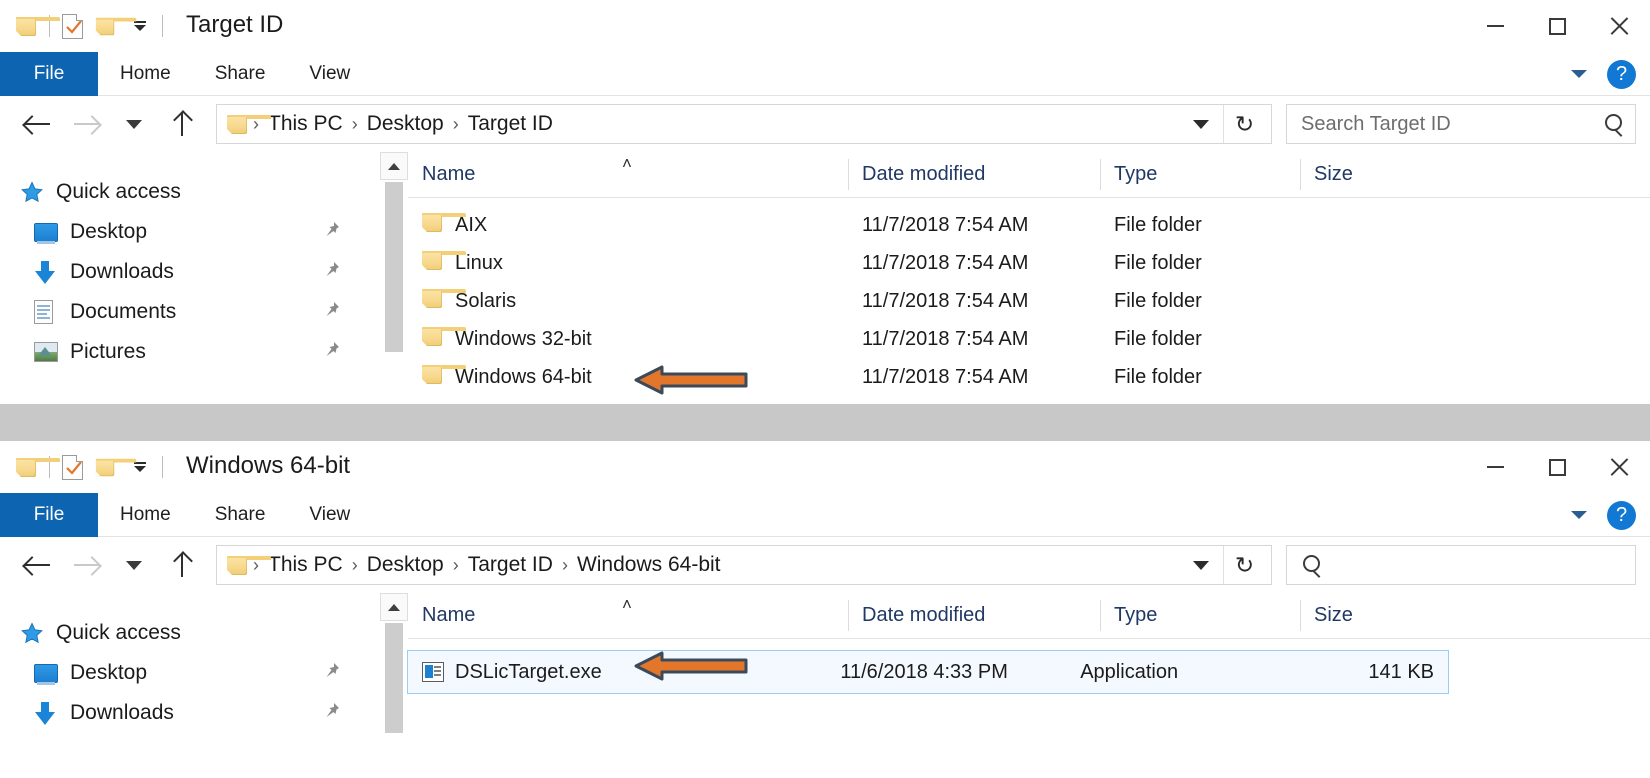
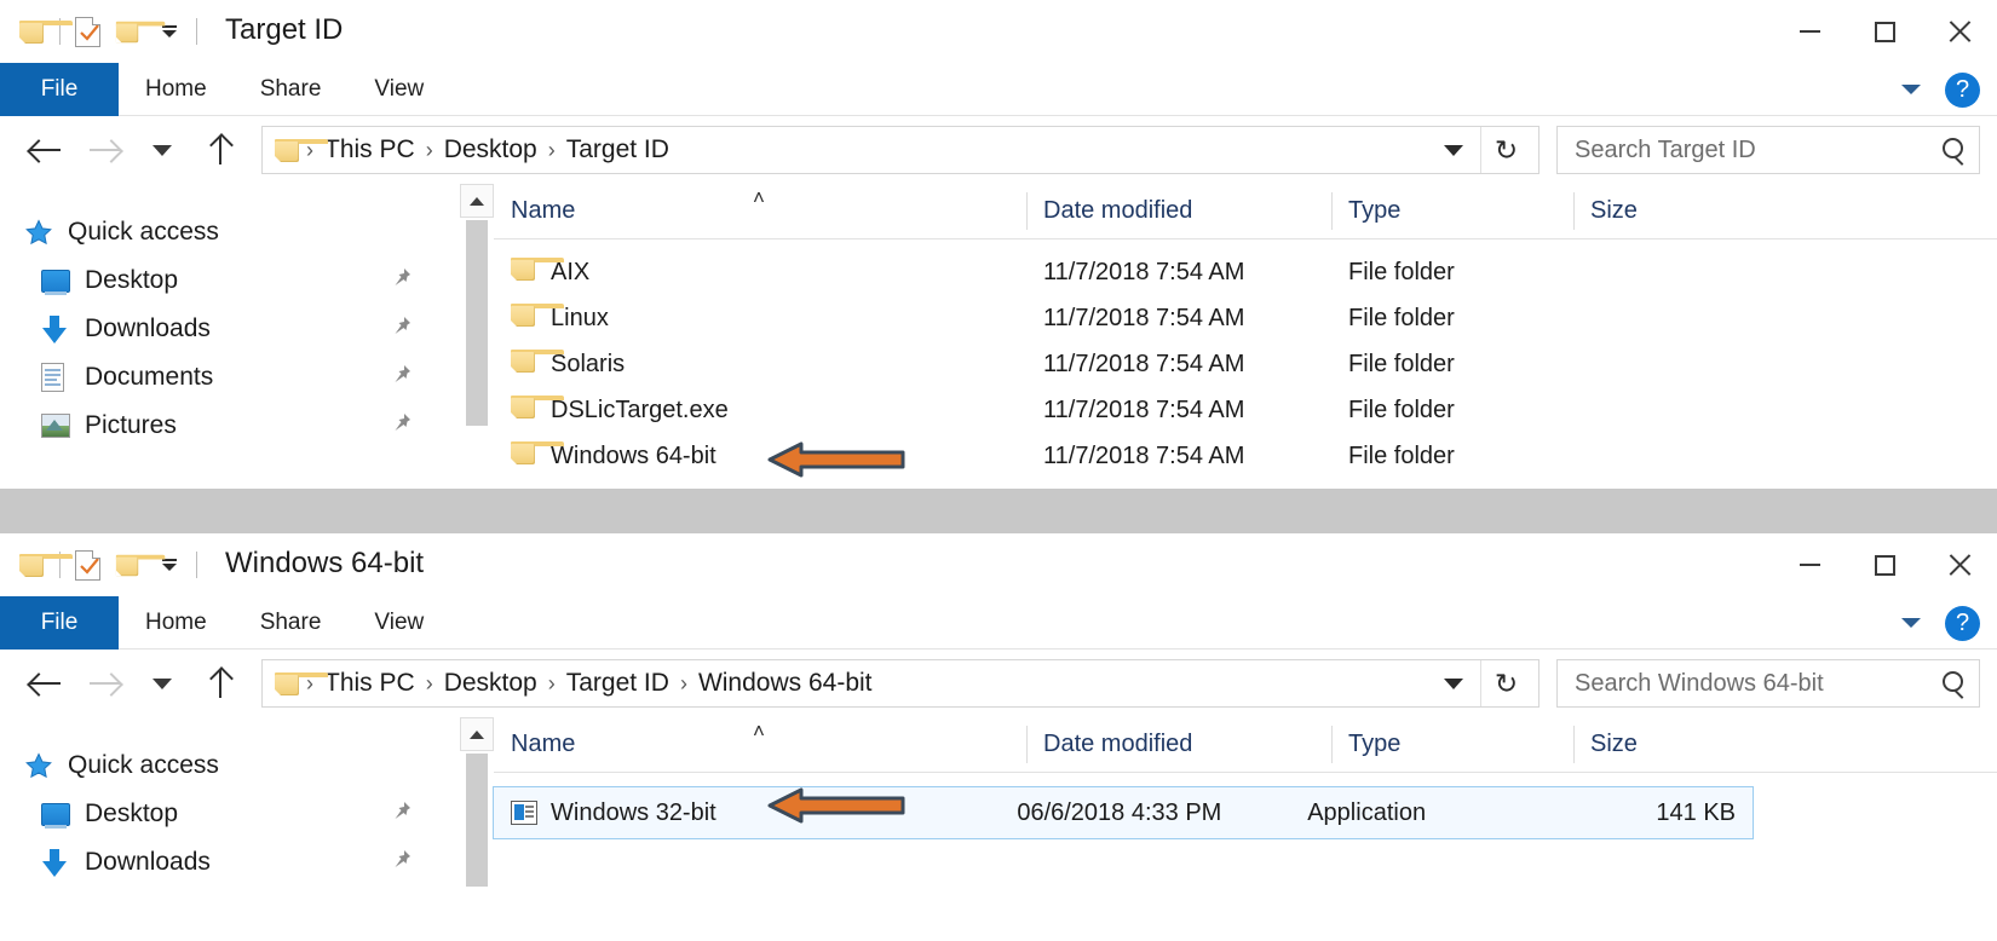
  Target ID
  File
  Home
  Share
  View
  ?
  ›
  This PC
  ›
  Desktop
  ›
  Target ID
  ↻
  Search Target ID
  Quick access
  Desktop
  Downloads
  Documents
  Pictures
  Name
  ˄
  Date modified
  Type
  Size
  AIX
  11/7/2018 7:54 AM
  File folder
  Linux
  11/7/2018 7:54 AM
  File folder
  Solaris
  11/7/2018 7:54 AM
  File folder
- Windows 32-bit
+ DSLicTarget.exe
  11/7/2018 7:54 AM
  File folder
  Windows 64-bit
  11/7/2018 7:54 AM
  File folder
  Windows 64-bit
  File
  Home
  Share
  View
  ?
  ›
  This PC
  ›
  Desktop
  ›
  Target ID
  ›
  Windows 64-bit
  ↻
+ Search Windows 64-bit
  Quick access
  Desktop
  Downloads
  Name
  ˄
  Date modified
  Type
  Size
- DSLicTarget.exe
+ Windows 32-bit
- 11/6/2018 4:33 PM
+ 06/6/2018 4:33 PM
  Application
  141 KB
